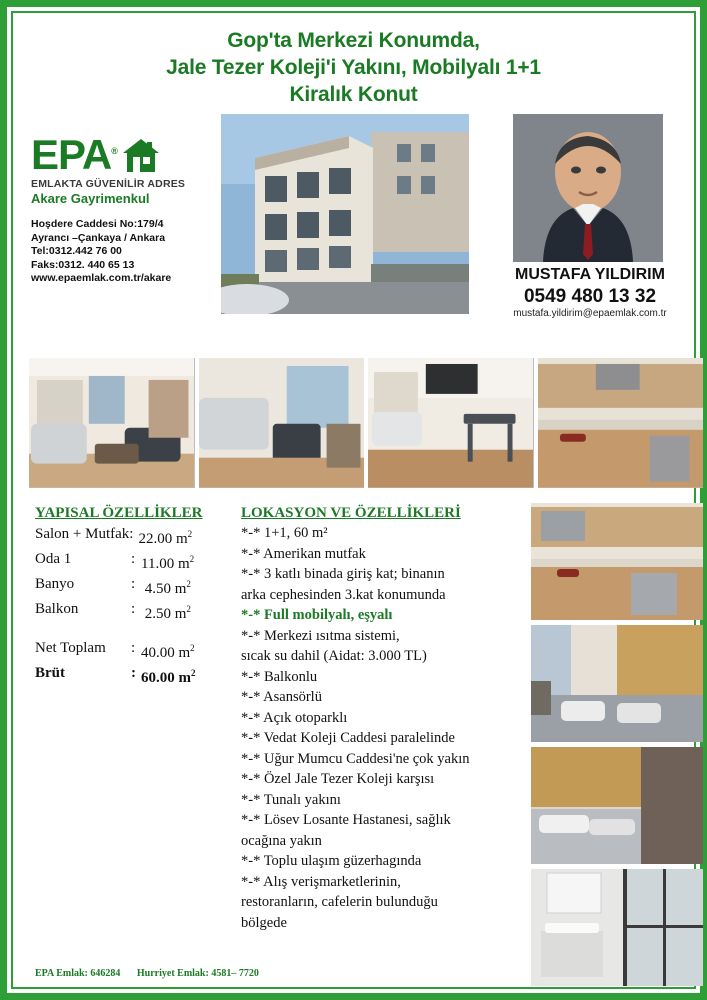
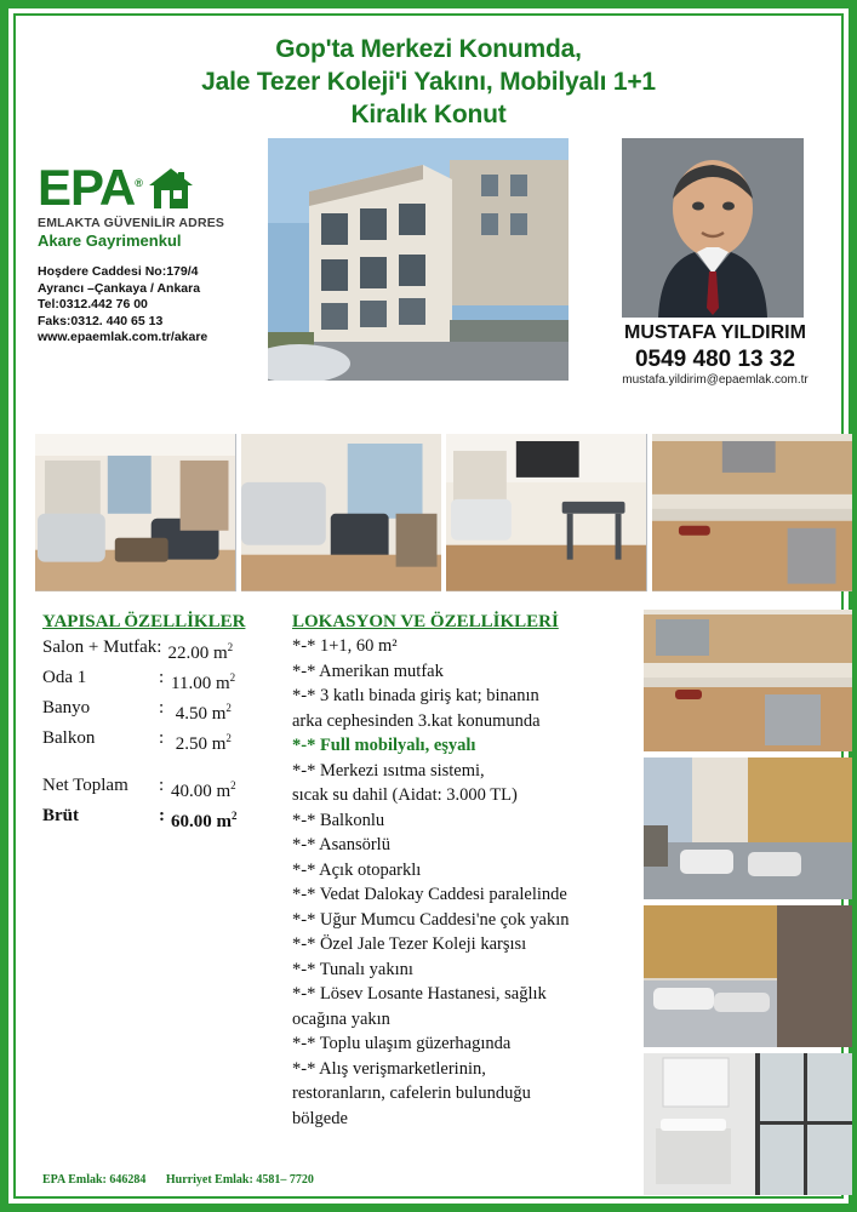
  Gop'ta Merkezi Konumda,
  Jale Tezer Koleji'i Yakını, Mobilyalı 1+1
  Kiralık Konut
  EPA®
  EMLAKTA GÜVENİLİR ADRES
  Akare Gayrimenkul
  Hoşdere Caddesi No:179/4
  Ayrancı –Çankaya / Ankara
  Tel:0312.442 76 00
  Faks:0312. 440 65 13
  www.epaemlak.com.tr/akare
  MUSTAFA YILDIRIM
  0549 480 13 32
  mustafa.yildirim@epaemlak.com.tr
  YAPISAL ÖZELLİKLER
  Salon + Mutfak:
  22.00 m2
  Oda 1
  :
  11.00 m2
  Banyo
  :
  4.50 m2
  Balkon
  :
  2.50 m2
  Net Toplam
  :
  40.00 m2
  Brüt
  :
  60.00 m2
  LOKASYON VE ÖZELLİKLERİ
  *-* 1+1, 60 m²
  *-* Amerikan mutfak
  *-* 3 katlı binada giriş kat; binanın
  arka cephesinden 3.kat konumunda
  *-* Full mobilyalı, eşyalı
  *-* Merkezi ısıtma sistemi,
  sıcak su dahil (Aidat: 3.000 TL)
  *-* Balkonlu
  *-* Asansörlü
  *-* Açık otoparklı
- *-* Vedat Koleji Caddesi paralelinde
+ *-* Vedat Dalokay Caddesi paralelinde
  *-* Uğur Mumcu Caddesi'ne çok yakın
  *-* Özel Jale Tezer Koleji karşısı
  *-* Tunalı yakını
  *-* Lösev Losante Hastanesi, sağlık
  ocağına yakın
  *-* Toplu ulaşım güzerhagında
  *-* Alış verişmarketlerinin,
  restoranların, cafelerin bulunduğu
  bölgede
  EPA Emlak: 646284 Hurriyet Emlak: 4581– 7720
